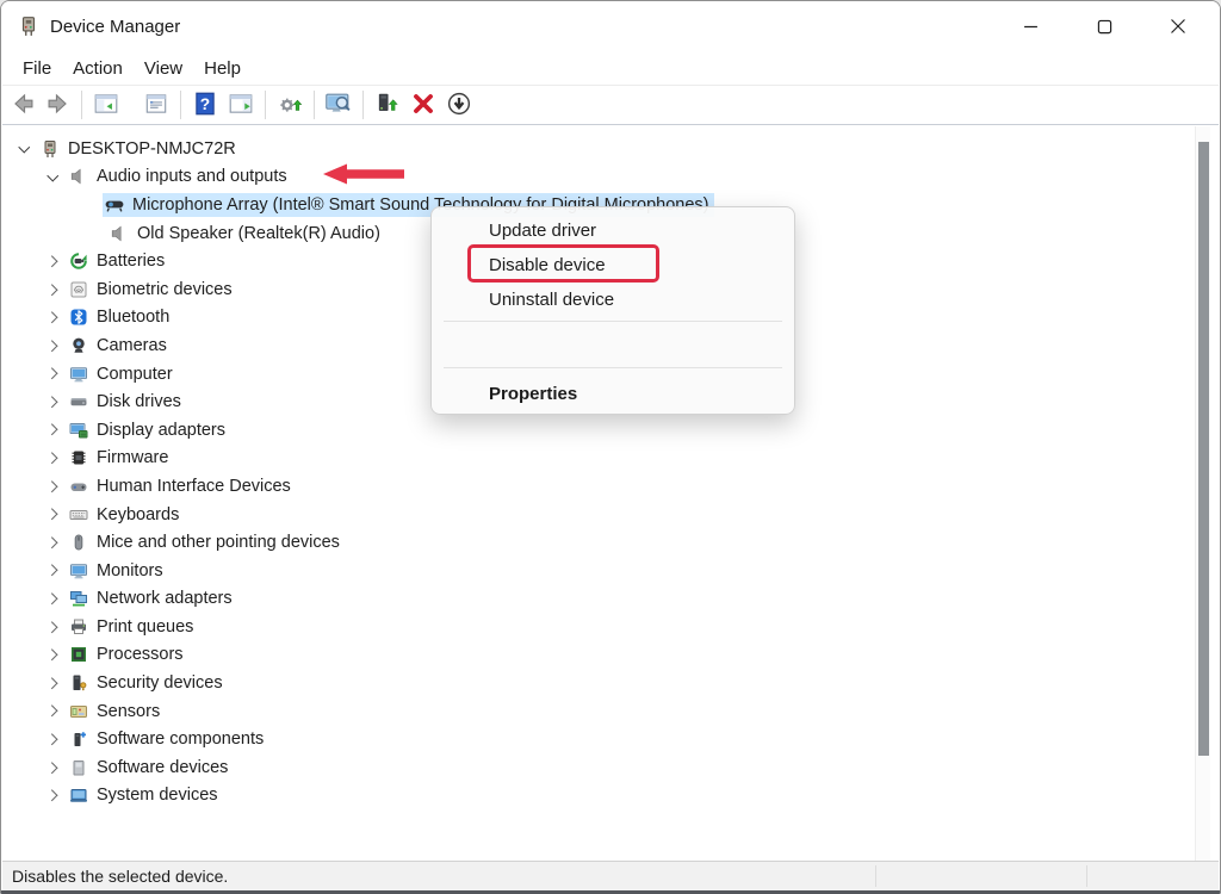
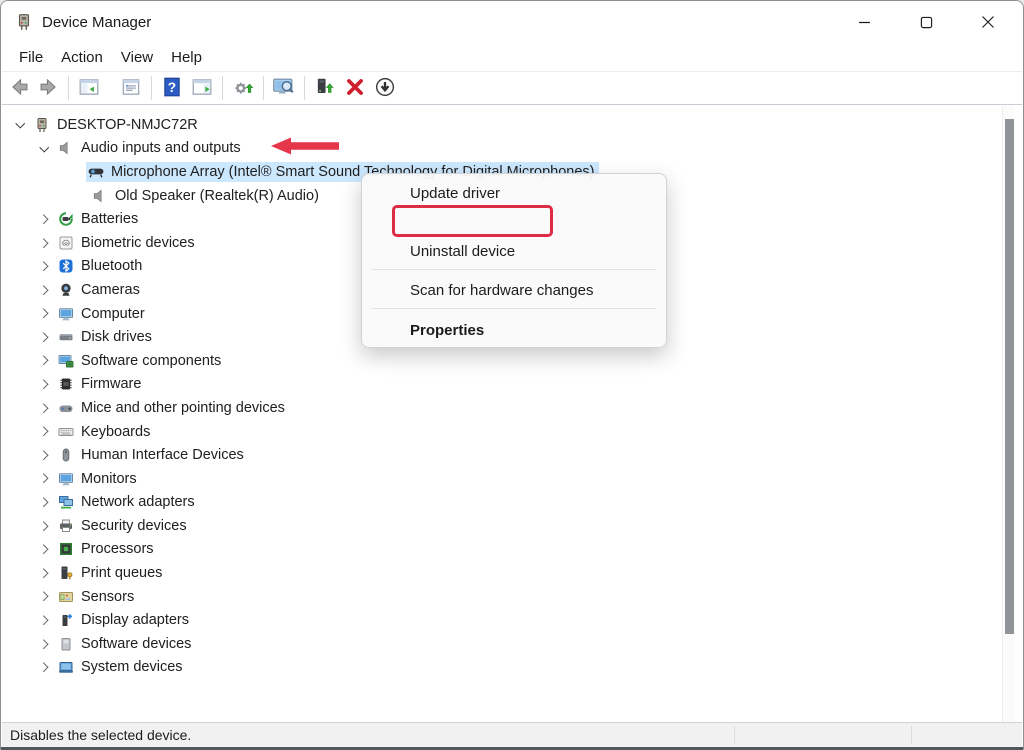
  Device Manager
  File
  Action
  View
  Help
  ?
  DESKTOP-NMJC72R
  Audio inputs and outputs
  Microphone Array (Intel® Smart Sound Technology for Digital Microphones)
  Old Speaker (Realtek(R) Audio)
  Batteries
  Biometric devices
  Bluetooth
  Cameras
  Computer
  Disk drives
- Display adapters
+ Software components
  Firmware
- Human Interface Devices
+ Mice and other pointing devices
  Keyboards
- Mice and other pointing devices
+ Human Interface Devices
  Monitors
  Network adapters
- Print queues
+ Security devices
  Processors
- Security devices
+ Print queues
  Sensors
- Software components
+ Display adapters
  Software devices
  System devices
  Update driver
- Disable device
  Uninstall device
+ Scan for hardware changes
  Properties
  Disables the selected device.
